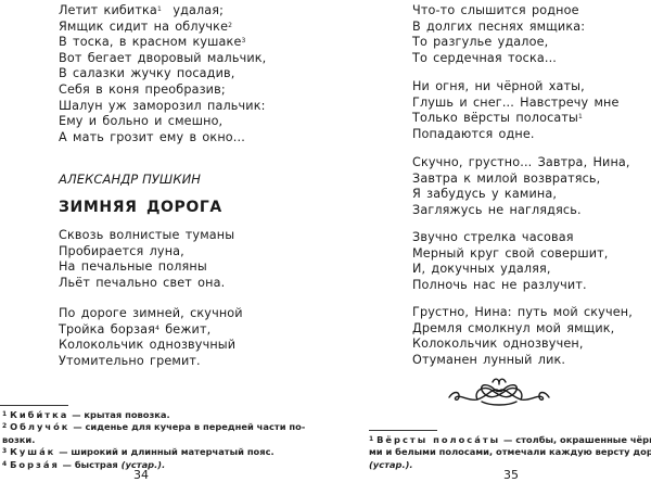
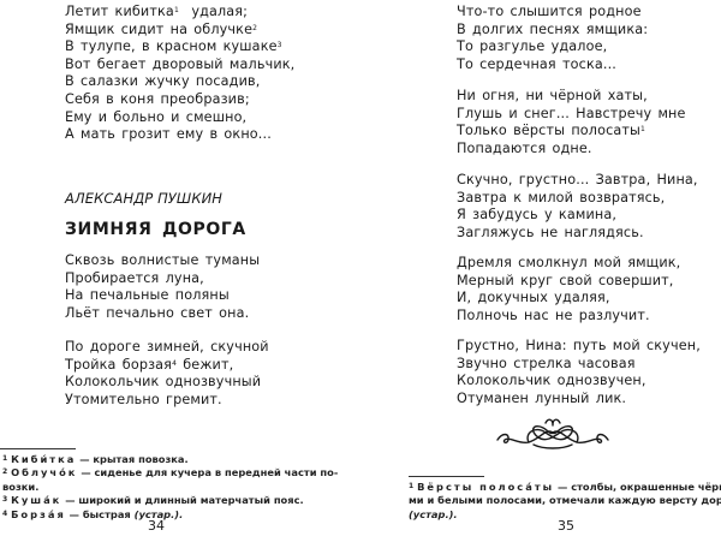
  Летит кибитка удалая;
  Ямщик сидит на облучке
- В тоска, в красном кушаке
+ В тулупе, в красном кушаке
  Вот бегает дворовый мальчик,
  В салазки жучку посадив,
  Себя в коня преобразив;
- Шалун уж заморозил пальчик:
  Ему и больно и смешно,
  А мать грозит ему в окно...
  АЛЕКСАНДР ПУШКИН
  ЗИМНЯЯ ДОРОГА
  Сквозь волнистые туманы
  Пробирается луна,
  На печальные поляны
  Льёт печально свет она.
  По дороге зимней, скучной
  Тройка борзая бежит,
  Колокольчик однозвучный
  Утомительно гремит.
  Киби́тка — крытая повозка.
  Облучо́к — сиденье для кучера в передней части по-
  возки.
  Куша́к — широкий и длинный матерчатый пояс.
  Борза́я — быстрая (устар.).
  34
  Что-то слышится родное
  В долгих песнях ямщика:
  То разгулье удалое,
  То сердечная тоска...
  Ни огня, ни чёрной хаты,
  Глушь и снег... Навстречу мне
  Только вёрсты полосаты
  Попадаются одне.
  Скучно, грустно... Завтра, Нина,
  Завтра к милой возвратясь,
  Я забудусь у камина,
  Загляжусь не наглядясь.
- Звучно стрелка часовая
+ Дремля смолкнул мой ямщик,
  Мерный круг свой совершит,
  И, докучных удаляя,
  Полночь нас не разлучит.
  Грустно, Нина: путь мой скучен,
- Дремля смолкнул мой ямщик,
+ Звучно стрелка часовая
  Колокольчик однозвучен,
  Отуманен лунный лик.
  Вёрсты полоса́ты — столбы, окрашенные чёр
  ми и белыми полосами, отмечали каждую версту дор
  (устар.).
  35
